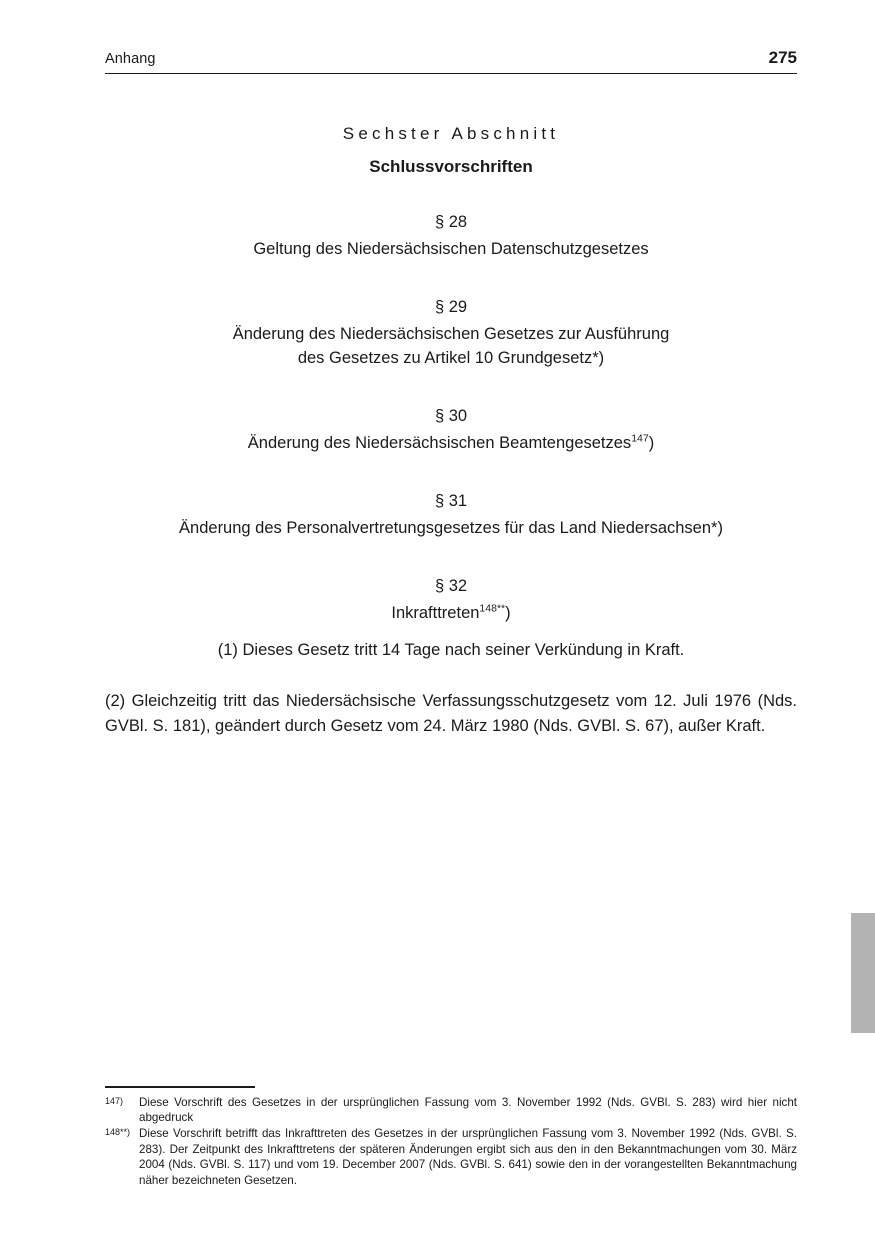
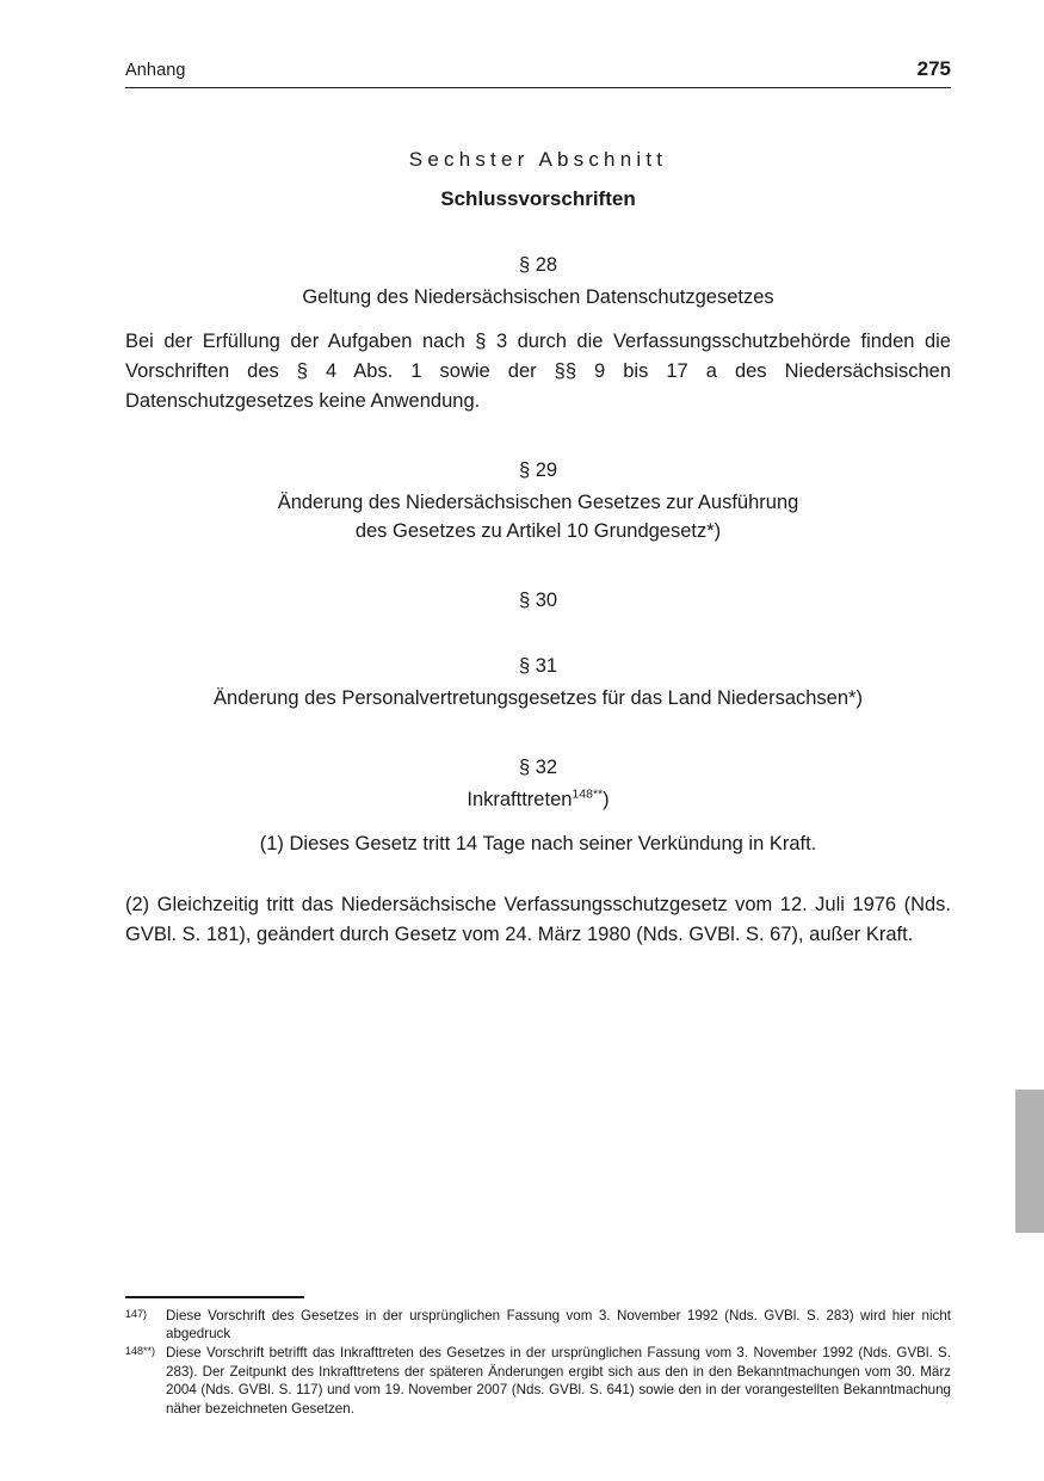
  Anhang
  275
  Sechster Abschnitt
  Schlussvorschriften
  § 28
  Geltung des Niedersächsischen Datenschutzgesetzes
+ Bei der Erfüllung der Aufgaben nach § 3 durch die Verfassungsschutzbehörde finden die Vorschriften des § 4 Abs. 1 sowie der §§ 9 bis 17 a des Niedersächsischen Datenschutzgesetzes keine Anwendung.
  § 29
  Änderung des Niedersächsischen Gesetzes zur Ausführung
  des Gesetzes zu Artikel 10 Grundgesetz*)
  § 30
- Änderung des Niedersächsischen Beamtengesetzes147)
  § 31
  Änderung des Personalvertretungsgesetzes für das Land Niedersachsen*)
  § 32
  Inkrafttreten148**)
  (1) Dieses Gesetz tritt 14 Tage nach seiner Verkündung in Kraft.
  (2) Gleichzeitig tritt das Niedersächsische Verfassungsschutzgesetz vom 12. Juli 1976 (Nds. GVBl. S. 181), geändert durch Gesetz vom 24. März 1980 (Nds. GVBl. S. 67), außer Kraft.
  147)
  Diese Vorschrift des Gesetzes in der ursprünglichen Fassung vom 3. November 1992 (Nds. GVBl. S. 283) wird hier nicht abgedruck
  148**)
- Diese Vorschrift betrifft das Inkrafttreten des Gesetzes in der ursprünglichen Fassung vom 3. November 1992 (Nds. GVBl. S. 283). Der Zeitpunkt des Inkrafttretens der späteren Änderungen ergibt sich aus den in den Bekanntmachungen vom 30. März 2004 (Nds. GVBl. S. 117) und vom 19. December 2007 (Nds. GVBl. S. 641) sowie den in der vorangestellten Bekanntmachung näher bezeichneten Gesetzen.
+ Diese Vorschrift betrifft das Inkrafttreten des Gesetzes in der ursprünglichen Fassung vom 3. November 1992 (Nds. GVBl. S. 283). Der Zeitpunkt des Inkrafttretens der späteren Änderungen ergibt sich aus den in den Bekanntmachungen vom 30. März 2004 (Nds. GVBl. S. 117) und vom 19. November 2007 (Nds. GVBl. S. 641) sowie den in der vorangestellten Bekanntmachung näher bezeichneten Gesetzen.
